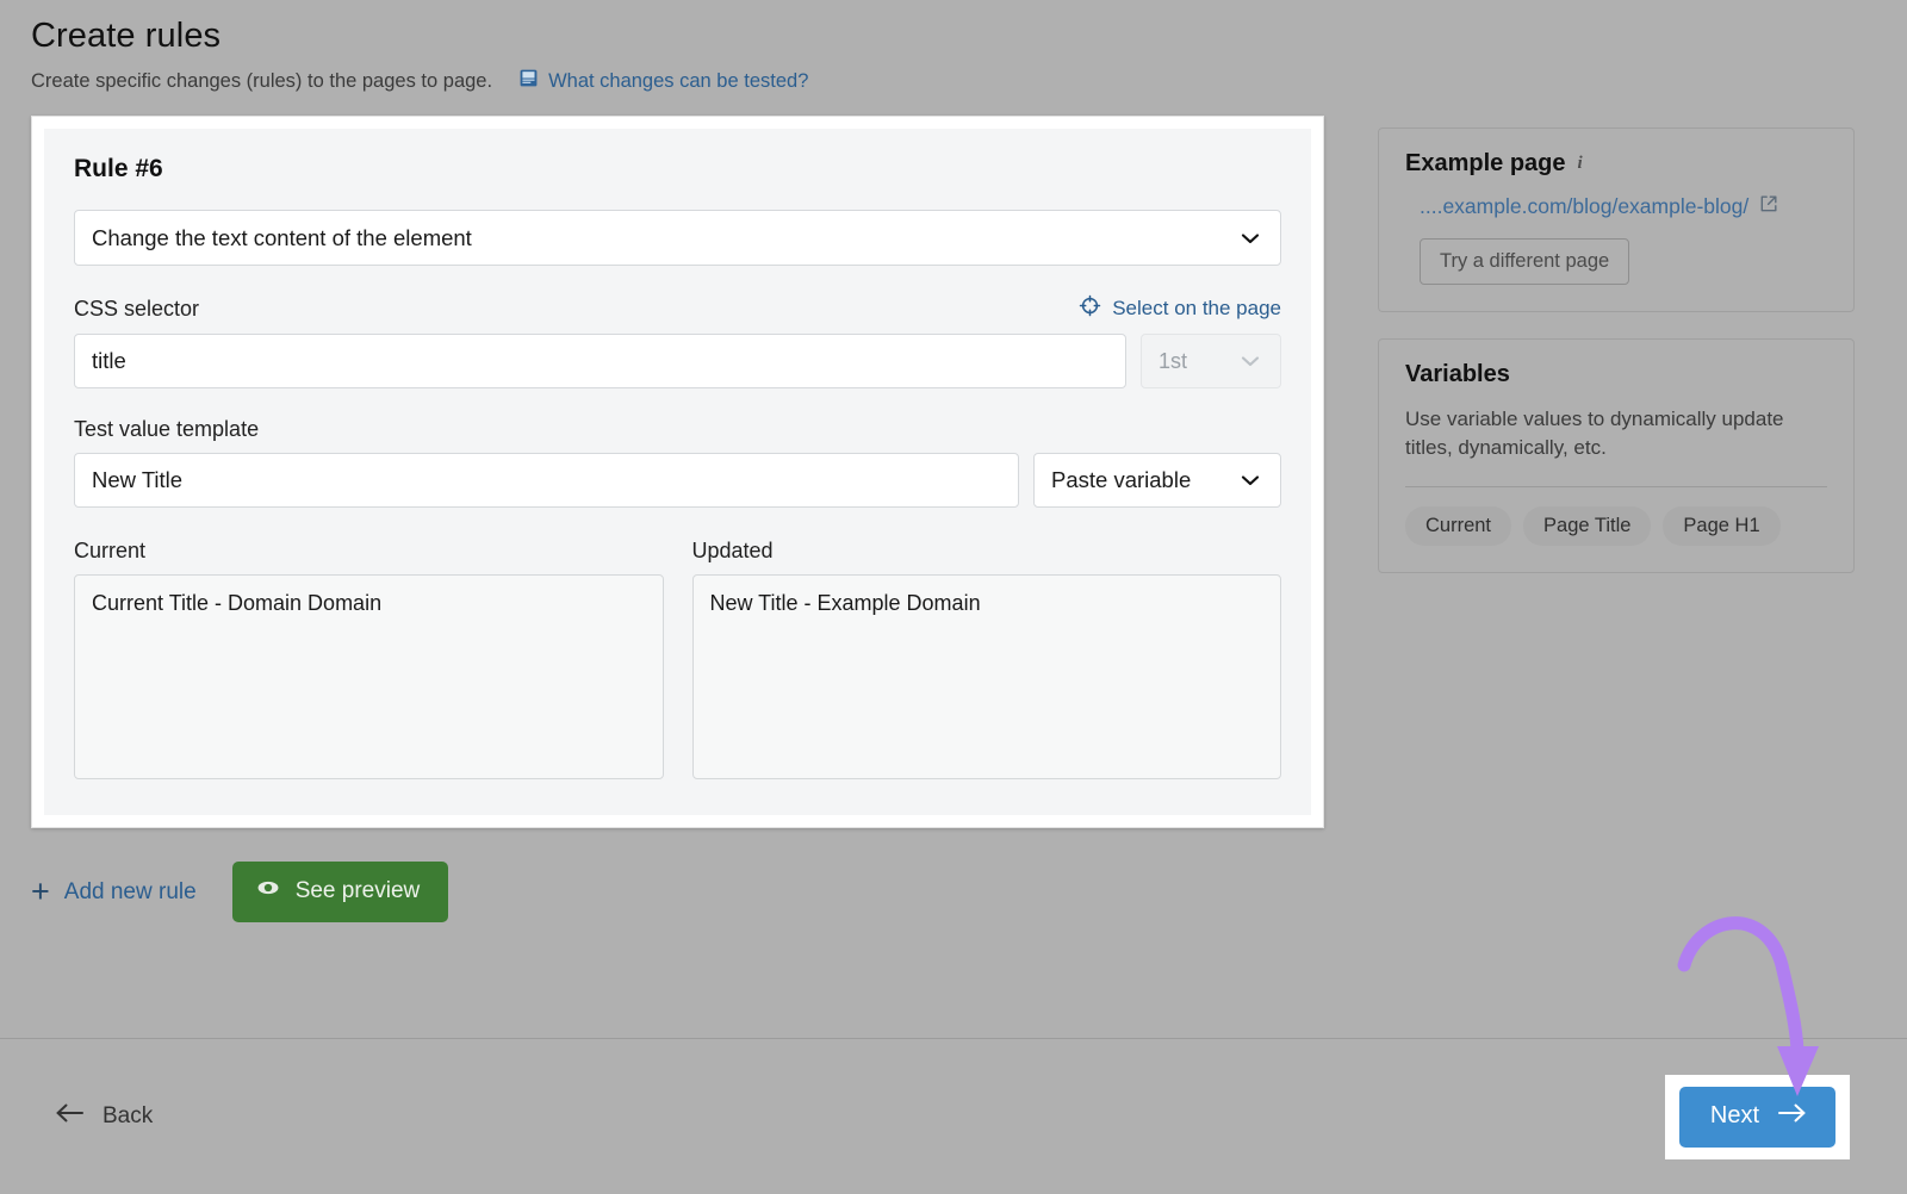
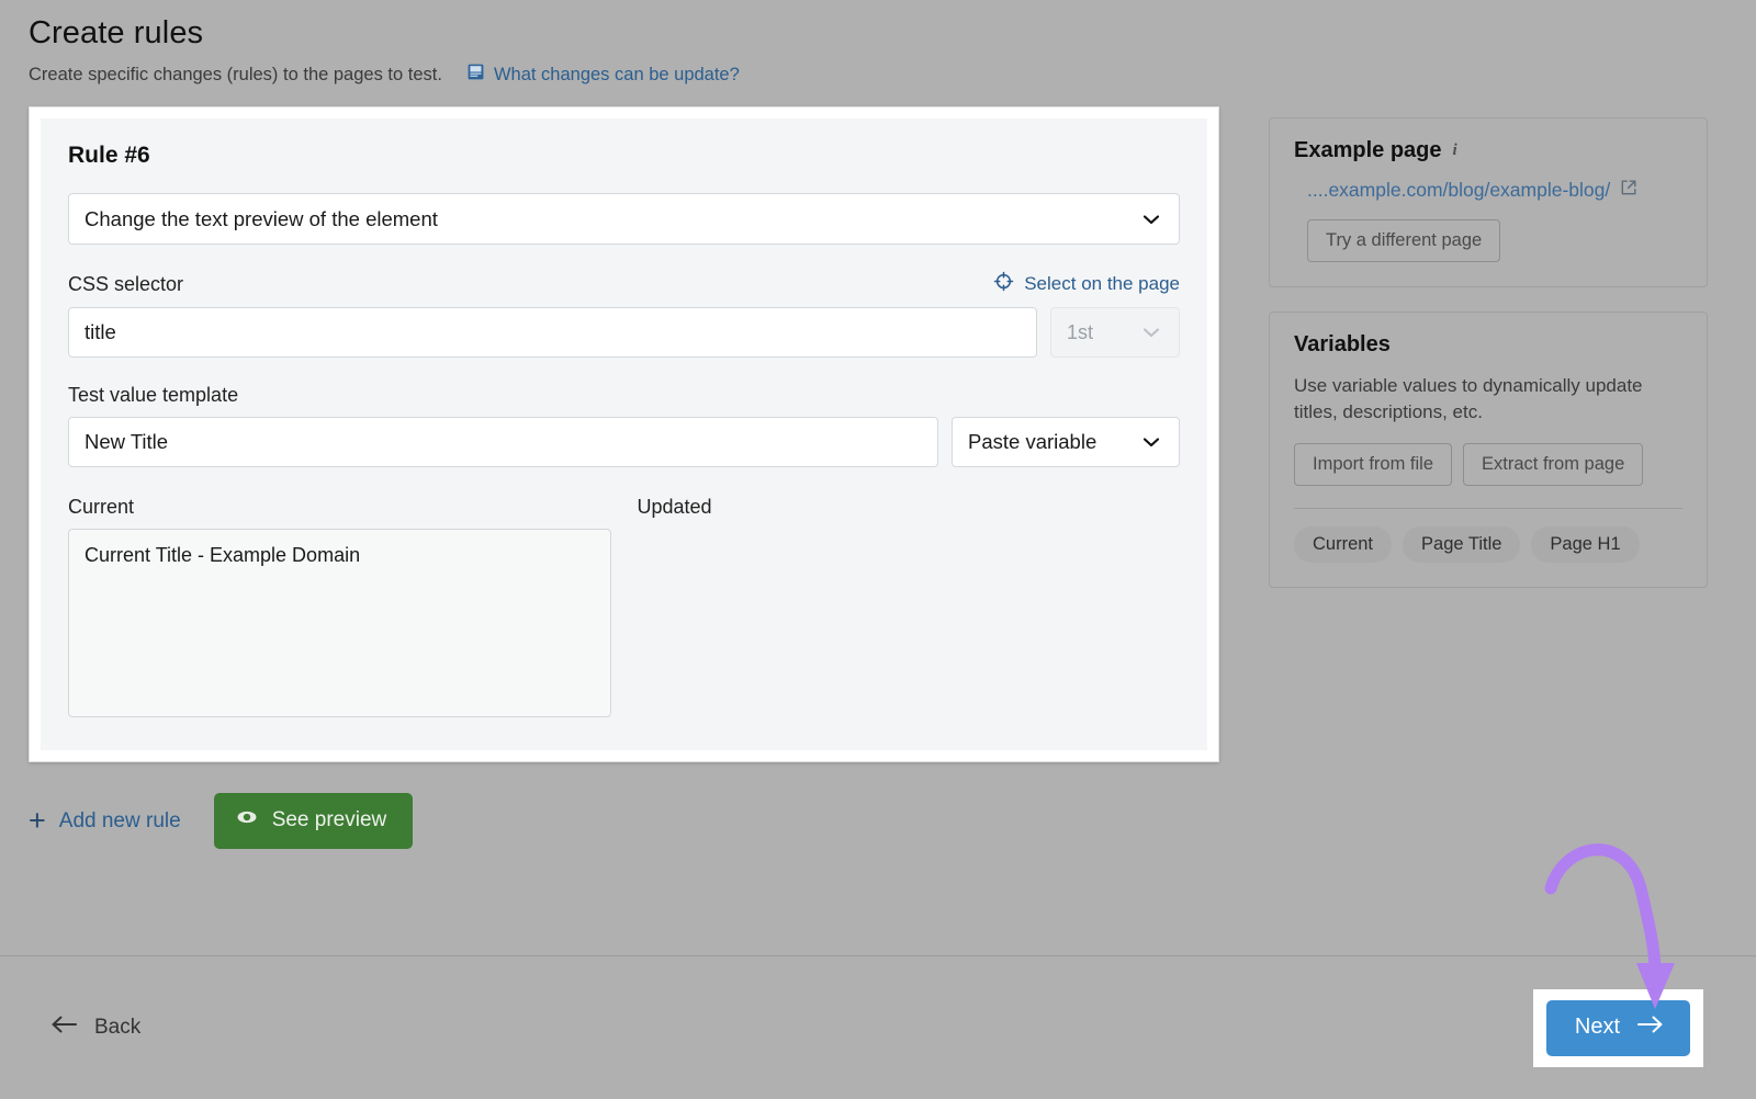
  Create rules
- Create specific changes (rules) to the pages to page.
+ Create specific changes (rules) to the pages to test.
- What changes can be tested?
+ What changes can be update?
  Rule #6
- Change the text content of the element
+ Change the text preview of the element
  CSS selector
  Select on the page
  title
  1st
  Test value template
  New Title
  Paste variable
  Current
- Current Title - Domain Domain
+ Current Title - Example Domain
  Updated
- New Title - Example Domain
  Example page
  i
  ....example.com/blog/example-blog/
  Try a different page
  Variables
- Use variable values to dynamically update titles, dynamically, etc.
+ Use variable values to dynamically update titles, descriptions, etc.
+ Import from file
+ Extract from page
  Current
  Page Title
  Page H1
  +
  Add new rule
  See preview
  Back
  Next
